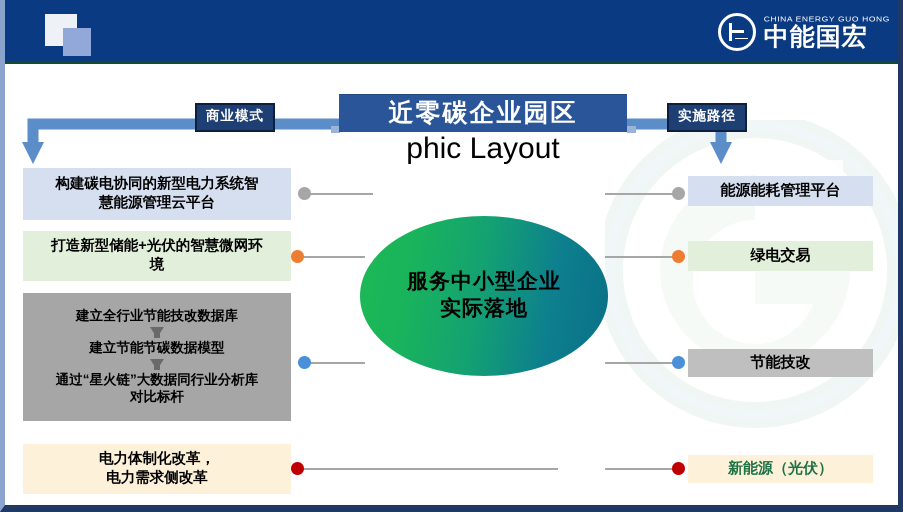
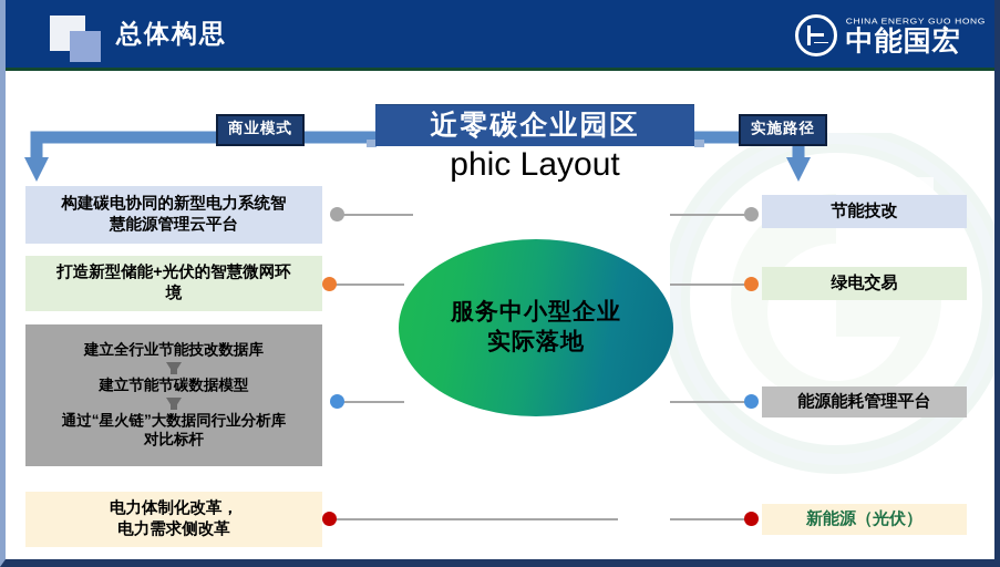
+ 总体构思
  CHINA ENERGY GUO HONG
  中能国宏
  商业模式
  实施路径
  近零碳企业园区
  phic Layout
  服务中小型企业
  实际落地
  构建碳电协同的新型电力系统智
  慧能源管理云平台
  打造新型储能+光伏的智慧微网环
  境
  建立全行业节能技改数据库
  建立节能节碳数据模型
  通过“星火链”大数据同行业分析库
  对比标杆
  电力体制化改革，
  电力需求侧改革
- 能源能耗管理平台
+ 节能技改
  绿电交易
- 节能技改
+ 能源能耗管理平台
  新能源（光伏）
